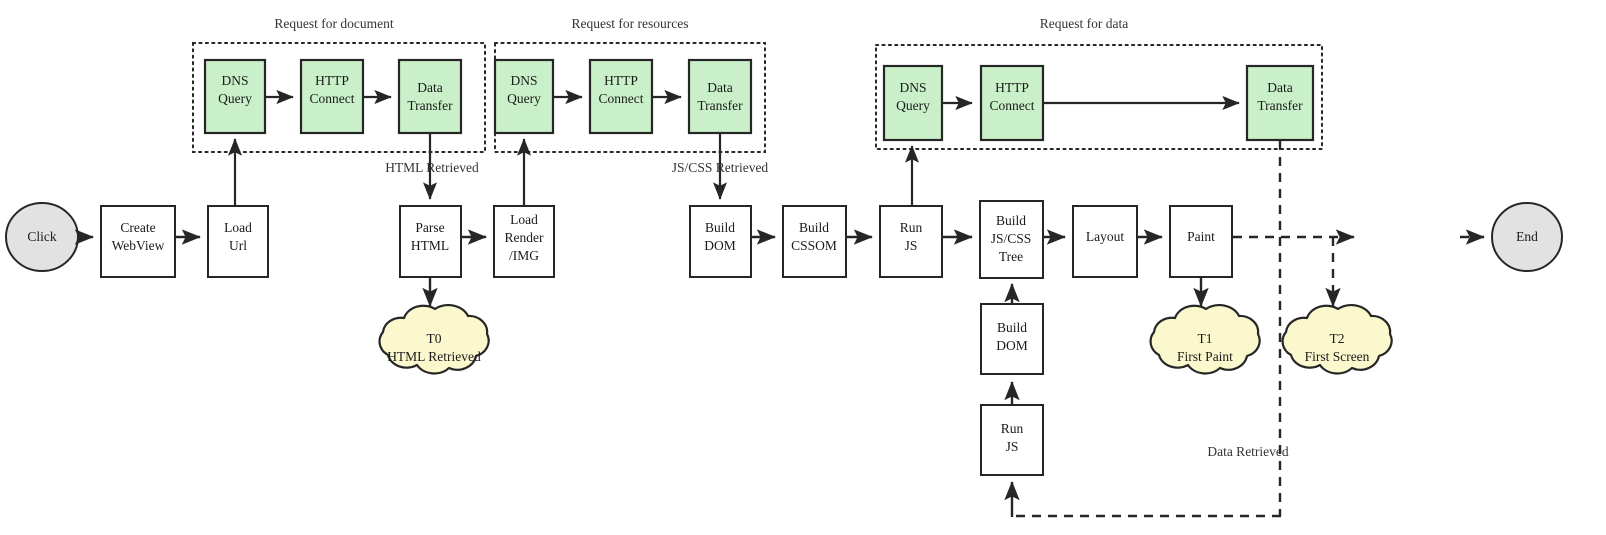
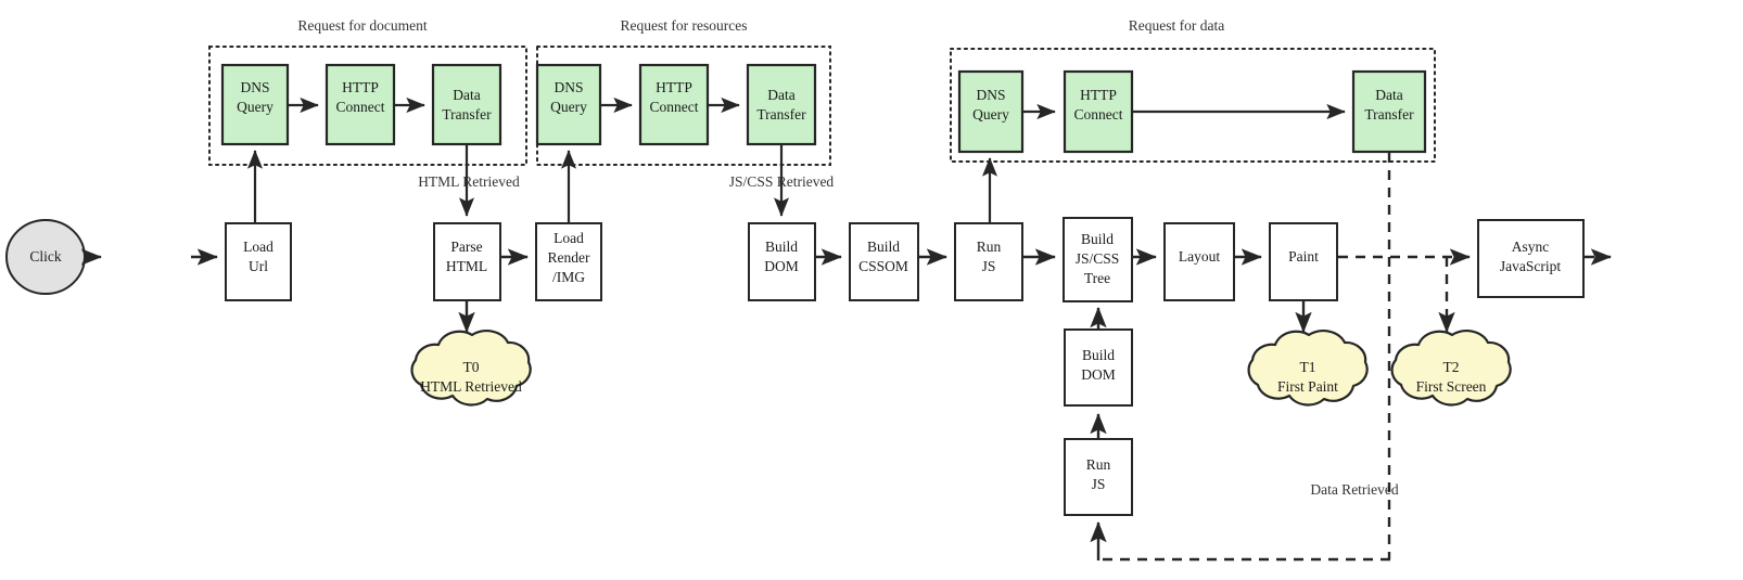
  Request for document
  Request for resources
  Request for data
  DNS
  Query
  HTTP
  Connect
  Data
  Transfer
  DNS
  Query
  HTTP
  Connect
  Data
  Transfer
  DNS
  Query
  HTTP
  Connect
  Data
  Transfer
  Click
- End
- Create
- WebView
  Load
  Url
  Parse
  HTML
  Load
  Render
  /IMG
  Build
  DOM
  Build
  CSSOM
  Run
  JS
  Build
  JS/CSS
  Tree
  Layout
  Paint
+ Async
+ JavaScript
  Build
  DOM
  Run
  JS
  HTML Retrieved
  JS/CSS Retrieved
  Data Retrievd
  T0
  HTML Retrieved
  T1
  First Paint
  T2
  First Screen
